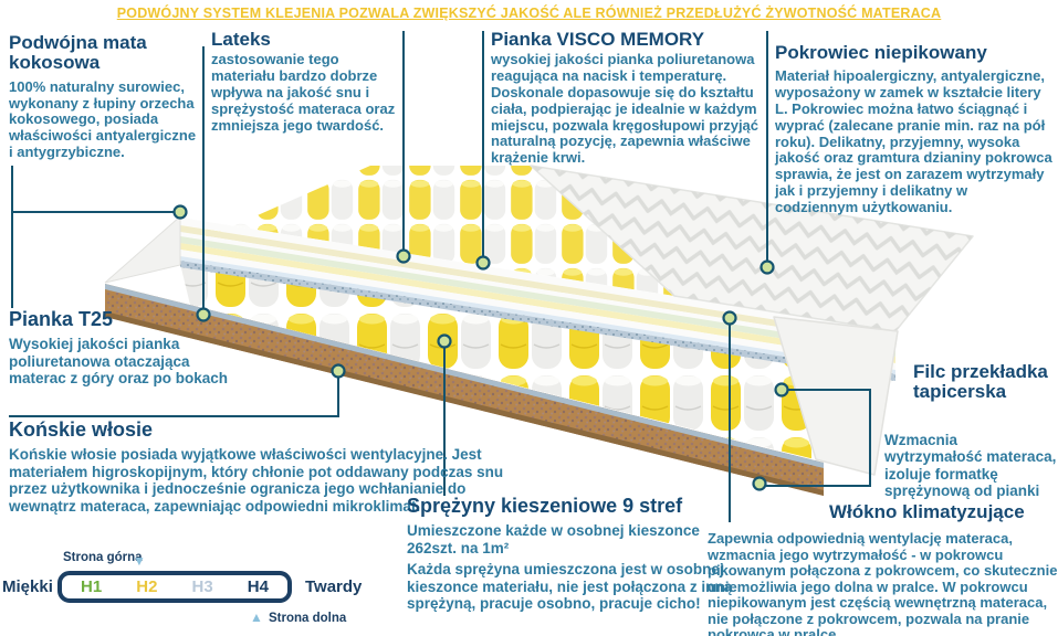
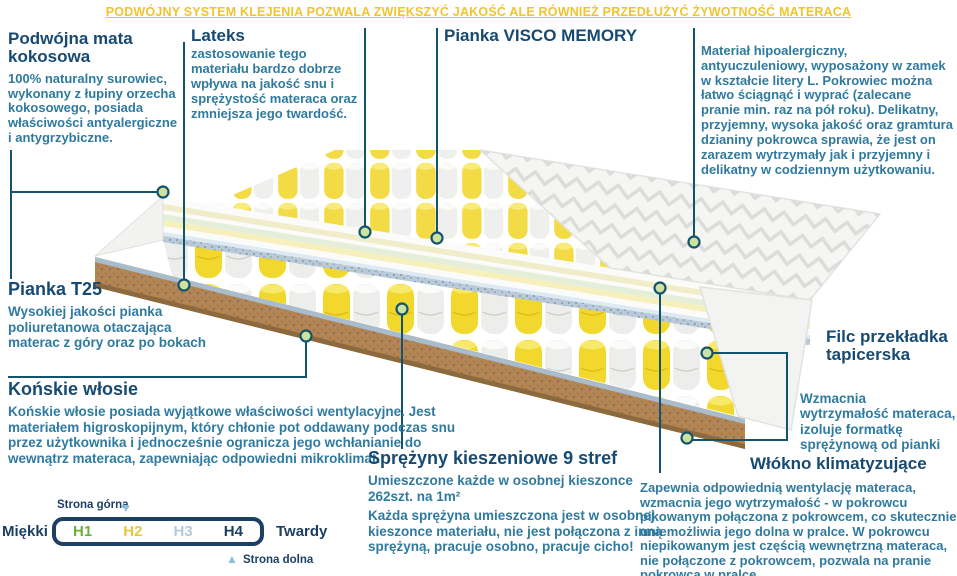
  PODWÓJNY SYSTEM KLEJENIA POZWALA ZWIĘKSZYĆ JAKOŚĆ ALE RÓWNIEŻ PRZEDŁUŻYĆ ŻYWOTNOŚĆ MATERACA
  Podwójna mata kokosowa
  100% naturalny surowiec, wykonany z łupiny orzecha kokosowego, posiada właściwości antyalergiczne i antygrzybiczne.
  Lateks
  zastosowanie tego materiału bardzo dobrze wpływa na jakość snu i sprężystość materaca oraz zmniejsza jego twardość.
  Pianka VISCO MEMORY
- wysokiej jakości pianka poliuretanowa reagująca na nacisk i temperaturę. Doskonale dopasowuje się do kształtu ciała, podpierając je idealnie w każdym miejscu, pozwala kręgosłupowi przyjąć naturalną pozycję, zapewnia właściwe krążenie krwi.
- Pokrowiec niepikowany
- Materiał hipoalergiczny, antyalergiczne, wyposażony w zamek w kształcie litery L. Pokrowiec można łatwo ściągnąć i wyprać (zalecane pranie min. raz na pół roku). Delikatny, przyjemny, wysoka jakość oraz gramtura dzianiny pokrowca sprawia, że jest on zarazem wytrzymały jak i przyjemny i delikatny w codziennym użytkowaniu.
+ Materiał hipoalergiczny, antyuczuleniowy, wyposażony w zamek w kształcie litery L. Pokrowiec można łatwo ściągnąć i wyprać (zalecane pranie min. raz na pół roku). Delikatny, przyjemny, wysoka jakość oraz gramtura dzianiny pokrowca sprawia, że jest on zarazem wytrzymały jak i przyjemny i delikatny w codziennym użytkowaniu.
  Pianka T25
  Wysokiej jakości pianka poliuretanowa otaczająca materac z góry oraz po bokach
  Końskie włosie
  Końskie włosie posiada wyjątkowe właściwości wentylacyjne. Jest materiałem higroskopijnym, który chłonie pot oddawany podczas snu przez użytkownika i jednocześnie ogranicza jego wchłanianie do wewnątrz materaca, zapewniając odpowiedni mikroklimat.
  Sprężyny kieszeniowe 9 stref
  Umieszczone każde w osobnej kieszonce 262szt. na 1m²
  Każda sprężyna umieszczona jest w osobnej kieszonce materiału, nie jest połączona z inną sprężyną, pracuje osobno, pracuje cicho!
  Filc przekładka tapicerska
  Wzmacnia wytrzymałość materaca, izoluje formatkę sprężynową od pianki
  Włókno klimatyzujące
  Zapewnia odpowiednią wentylację materaca, wzmacnia jego wytrzymałość - w pokrowcu pikowanym połączona z pokrowcem, co skutecznie uniemożliwia jego dolna w pralce. W pokrowcu niepikowanym jest częścią wewnętrzną materaca, nie połączone z pokrowcem, pozwala na pranie pokrowca w pralce.
  Strona górna
  ▼
  Miękki
  H1
  H2
  H3
  H4
  Twardy
  ▲
  Strona dolna
